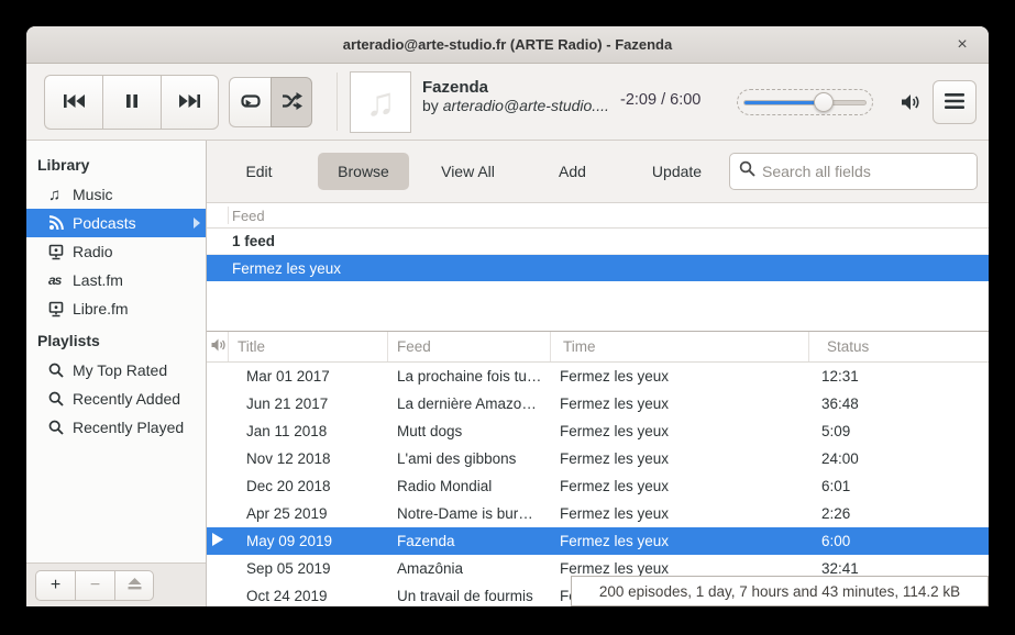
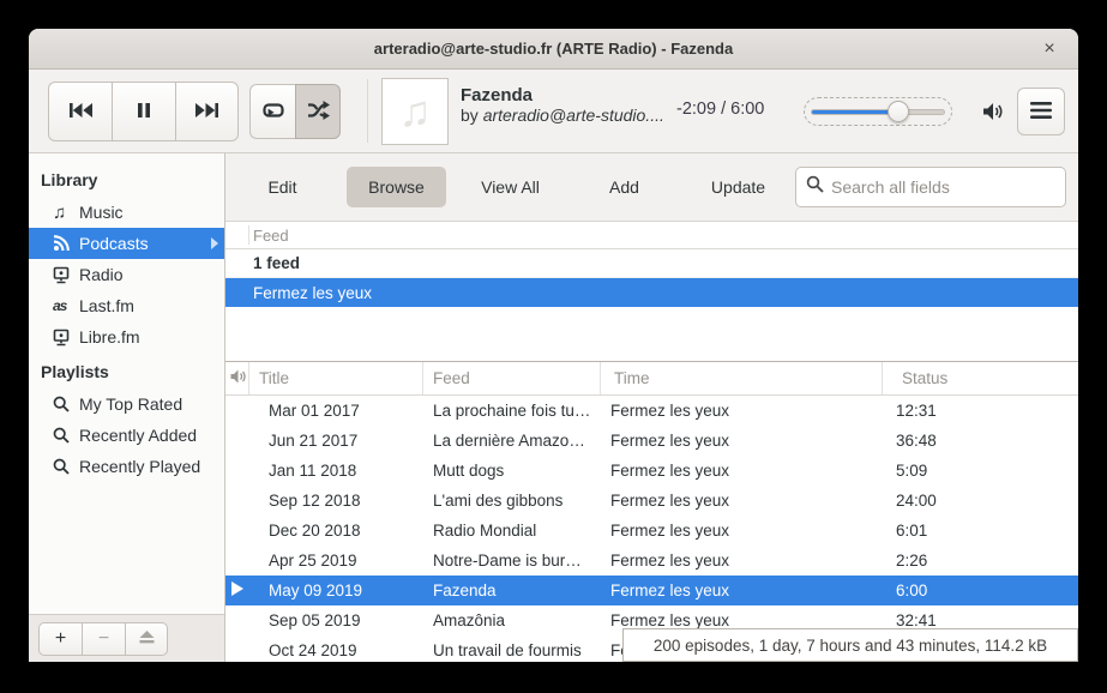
  arteradio@arte-studio.fr (ARTE Radio) - Fazenda
  ×
  ♫
  Fazenda
  by arteradio@arte-studio....
  -2:09 / 6:00
  Library
  ♫
  Music
  Podcasts
  Radio
  as
  Last.fm
  Libre.fm
  Playlists
  My Top Rated
  Recently Added
  Recently Played
  +
  −
  Edit
  Browse
  View All
  Add
  Update
  Search all fields
  Feed
  1 feed
  Fermez les yeux
  Title
  Feed
  Time
  Status
  Mar 01 2017
  La prochaine fois tu…
  Fermez les yeux
  12:31
  Jun 21 2017
  La dernière Amazo…
  Fermez les yeux
  36:48
  Jan 11 2018
  Mutt dogs
  Fermez les yeux
  5:09
- Nov 12 2018
+ Sep 12 2018
  L'ami des gibbons
  Fermez les yeux
  24:00
  Dec 20 2018
  Radio Mondial
  Fermez les yeux
  6:01
  Apr 25 2019
  Notre-Dame is bur…
  Fermez les yeux
  2:26
  May 09 2019
  Fazenda
  Fermez les yeux
  6:00
  Sep 05 2019
  Amazônia
  Fermez les yeux
  32:41
  Oct 24 2019
  Un travail de fourmis
  200 episodes, 1 day, 7 hours and 43 minutes, 114.2 kB
